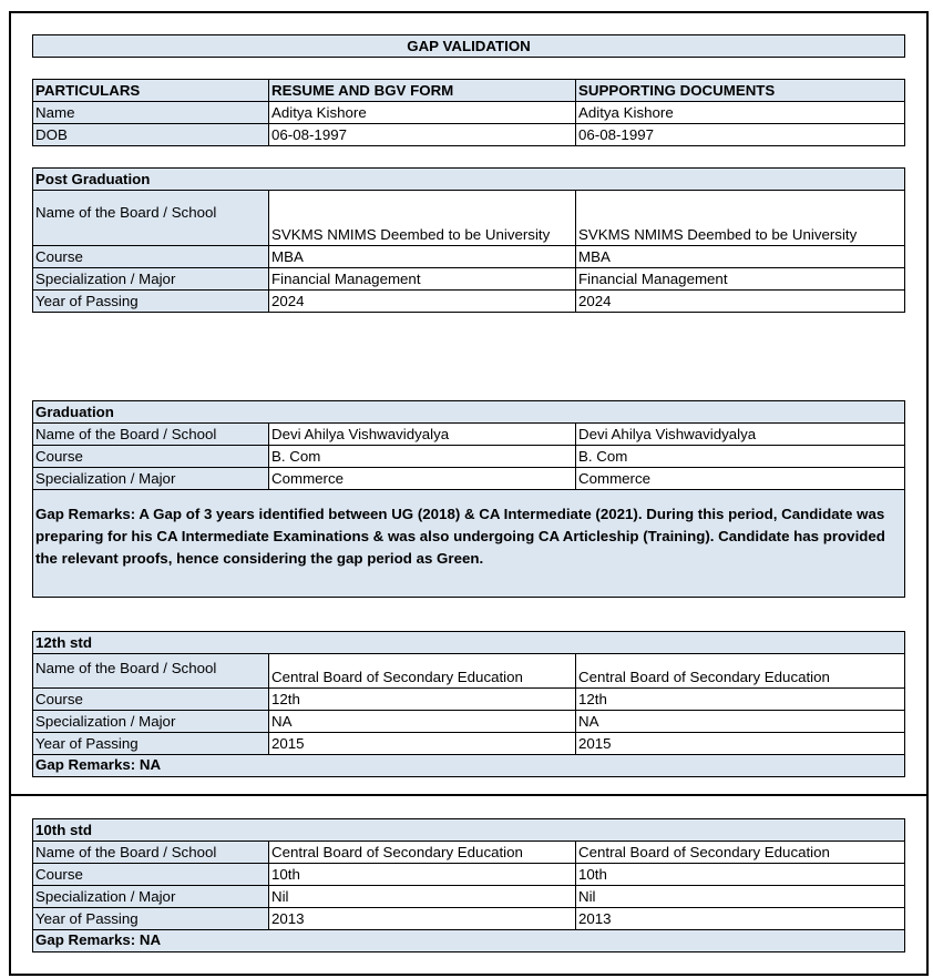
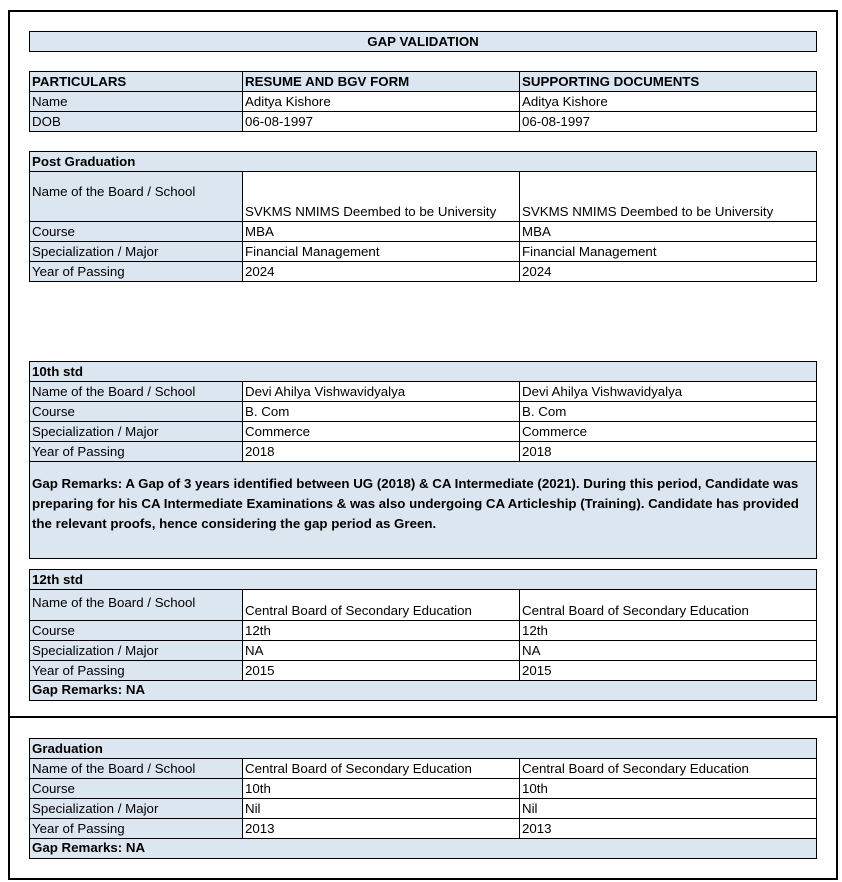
  GAP VALIDATION
  PARTICULARS	RESUME AND BGV FORM	SUPPORTING DOCUMENTS
  Name	Aditya Kishore	Aditya Kishore
  DOB	06-08-1997	06-08-1997
  Post Graduation
  Name of the Board / School	SVKMS NMIMS Deembed to be University	SVKMS NMIMS Deembed to be University
  Course	MBA	MBA
  Specialization / Major	Financial Management	Financial Management
  Year of Passing	2024	2024
- Graduation
+ 10th std
  Name of the Board / School	Devi Ahilya Vishwavidyalya	Devi Ahilya Vishwavidyalya
  Course	B. Com	B. Com
  Specialization / Major	Commerce	Commerce
+ Year of Passing	2018	2018
  Gap Remarks: A Gap of 3 years identified between UG (2018) & CA Intermediate (2021). During this period, Candidate was preparing for his CA Intermediate Examinations & was also undergoing CA Articleship (Training). Candidate has provided the relevant proofs, hence considering the gap period as Green.
  12th std
  Name of the Board / School	Central Board of Secondary Education	Central Board of Secondary Education
  Course	12th	12th
  Specialization / Major	NA	NA
  Year of Passing	2015	2015
  Gap Remarks: NA
- 10th std
+ Graduation
  Name of the Board / School	Central Board of Secondary Education	Central Board of Secondary Education
  Course	10th	10th
  Specialization / Major	Nil	Nil
  Year of Passing	2013	2013
  Gap Remarks: NA
